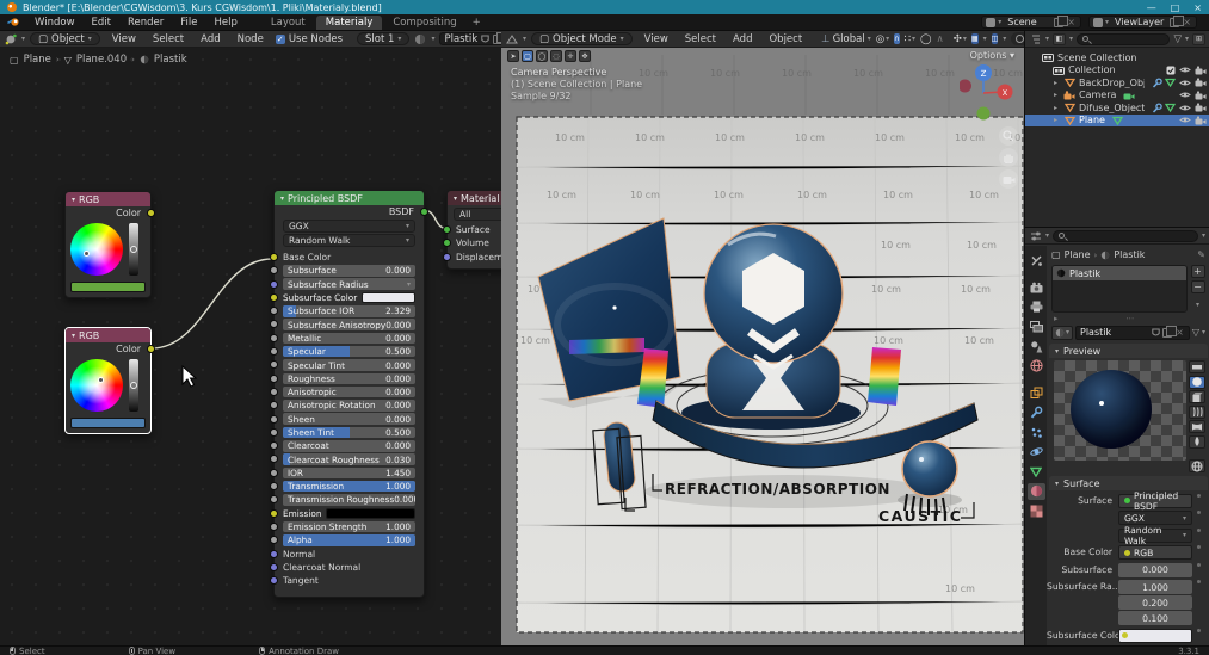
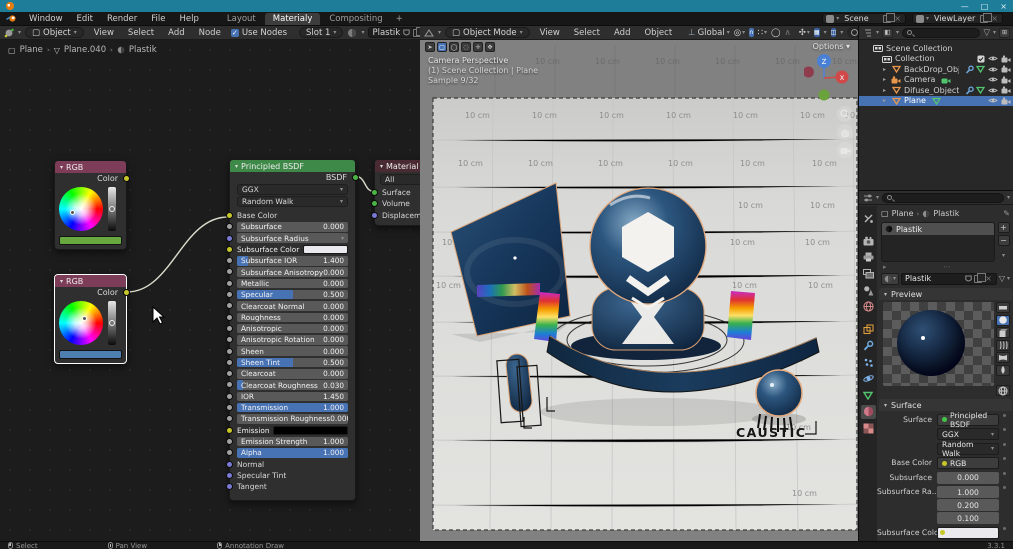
- Blender* [E:\Blender\CGWisdom\3. Kurs CGWisdom\1. Pliki\Materialy.blend]
  —
  □
  ×
  Window
  Edit
  Render
  File
  Help
  Layout
  Materialy
  Compositing
  +
  Scene
  ×
  ViewLayer
  ×
  ▢
  Object
  View
  Select
  Add
  Node
  ✓
  Use Nodes
  Slot 1
  Plastik
  ▢
  Plane
  ›
  ▽
  Plane.040
  ›
  Plastik
  RGB
  Color
  RGB
  Color
  Principled BSDF
  BSDF
  GGX
  Random Walk
  Base Color
  Subsurface
  0.000
  Subsurface Radius
  Subsurface Color
  Subsurface IOR
- 2.329
+ 1.400
  Subsurface Anisotropy
  0.000
  Metallic
  0.000
  Specular
  0.500
- Specular Tint
+ Clearcoat Normal
  0.000
  Roughness
  0.000
  Anisotropic
  0.000
  Anisotropic Rotation
  0.000
  Sheen
  0.000
  Sheen Tint
  0.500
  Clearcoat
  0.000
  Clearcoat Roughness
  0.030
  IOR
  1.450
  Transmission
  1.000
  Transmission Roughness
  0.00
  Emission
  Emission Strength
  1.000
  Alpha
  1.000
  Normal
- Clearcoat Normal
+ Specular Tint
  Tangent
  Material
  All
  Surface
  Volume
  Displacem
  ▢
  Object Mode
  View
  Select
  Add
  Object
  ⊥
  Global
  ◎
  ∷
  ◯
  ∧
  ✣
  10 cm
  10 cm
  10 cm
  10 cm
  10 cm
  10 cm
  10 cm
  10 cm
  10 cm
  10 cm
  10 cm
  10 cm
  10 cm
  10 cm
  10 cm
  10 cm
  10 cm
  10 cm
  10 cm
  10 cm
  10 cm
  10 cm
- REFRACTION/ABSORPTION
  CAUSTIC
  Options ▾
  Camera Perspective
  (1) Scene Collection | Plane
  Sample 9/32
  Z
  X
  ▽
  Scene Collection
  Collection
  BackDrop_Ob
  Camera
  Difuse_Object
  Plane
  ▢
  Plane
  ›
  Plastik
  ✎
  Plastik
  +
  −
  ▸
  ⋯
  Plastik
  ×
  ▽
  Preview
  Surface
  Surface
  Principled BSDF
  GGX
  Random Walk
  Base Color
  RGB
  Subsurface
  0.000
  Subsurface Ra..
  1.000
  0.200
  0.100
  Subsurface Col
  Select
  Pan View
  Annotation Draw
  3.3.1
